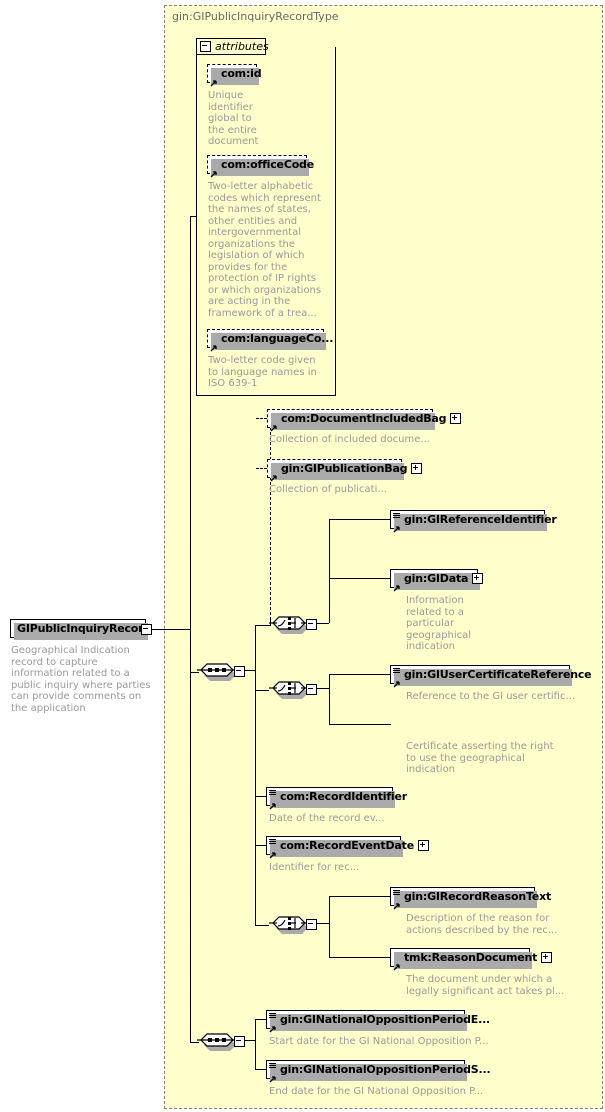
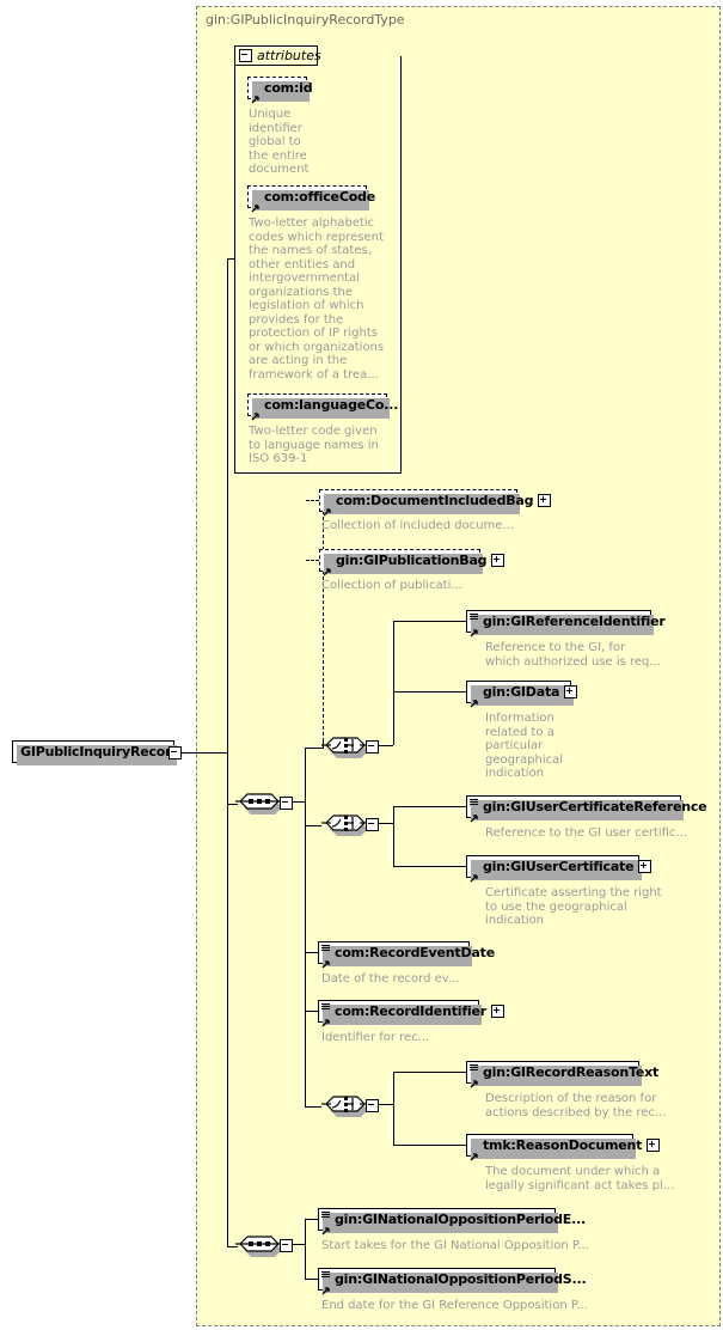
  gin:GIPublicInquiryRecordType
  attributes
  com:id
  Unique
  identifier
  global to
  the entire
  document
  com:officeCode
  Two-letter alphabetic
  codes which represent
  the names of states,
  other entities and
  intergovernmental
  organizations the
  legislation of which
  provides for the
  protection of IP rights
  or which organizations
  are acting in the
  framework of a trea...
  com:languageCo...
  Two-letter code given
  to language names in
  ISO 639-1
  GIPublicInquiryReco
- Geographical Indication record to capture information related to a public inquiry where parties can provide comments on the application
  com:DocumentIncludedBag
  Collection of included docume...
  gin:GIPublicationBag
  Collection of publicati...
  gin:GIReferenceIdentifier
+ Reference to the GI, for
+ which authorized use is req...
  gin:GIData
  Information
  related to a
  particular
  geographical
  indication
  gin:GIUserCertificateReference
  Reference to the GI user certific...
+ gin:GIUserCertificate
  Certificate asserting the right
  to use the geographical
  indication
- com:RecordIdentifier
+ com:RecordEventDate
  Date of the record ev...
- com:RecordEventDate
+ com:RecordIdentifier
  Identifier for rec...
  gin:GIRecordReasonText
  Description of the reason for
  actions described by the rec...
  tmk:ReasonDocument
  The document under which a
  legally significant act takes pl...
  gin:GINationalOppositionPeriodE...
- Start date for the GI National Opposition P...
+ Start takes for the GI National Opposition P...
  gin:GINationalOppositionPeriodS...
- End date for the GI National Opposition P...
+ End date for the GI Reference Opposition P...
